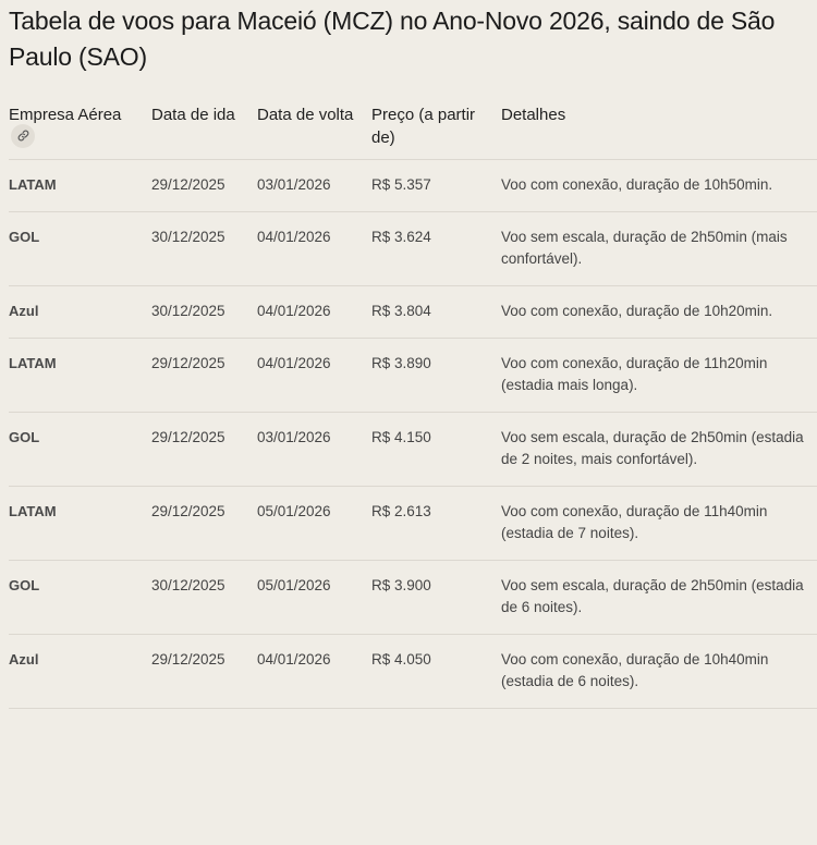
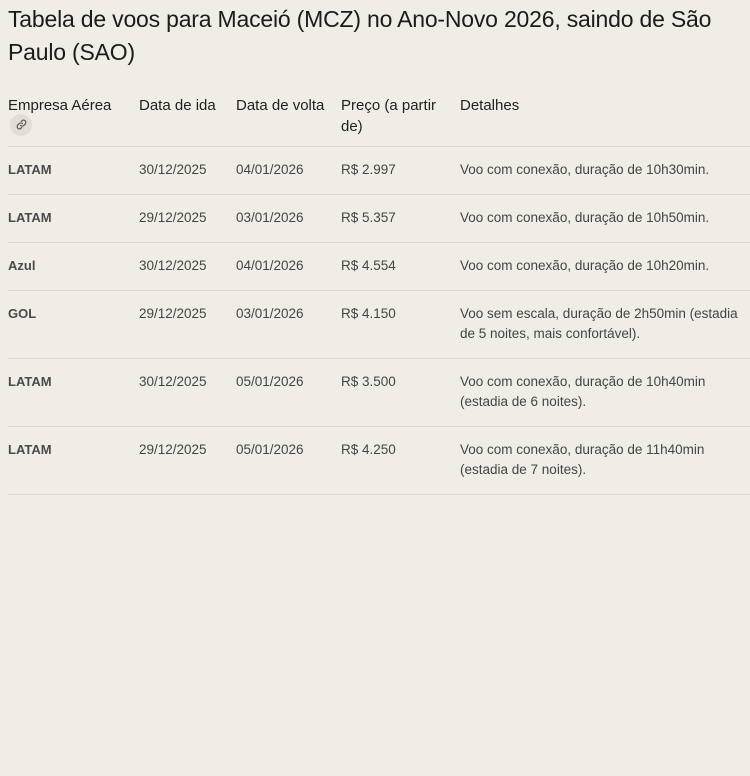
  Tabela de voos para Maceió (MCZ) no Ano-Novo 2026, saindo de São Paulo (SAO)
  Empresa Aérea	Data de ida	Data de volta	Preço (a partir de)	Detalhes
+ LATAM	30/12/2025	04/01/2026	R$ 2.997	Voo com conexão, duração de 10h30min.
  LATAM	29/12/2025	03/01/2026	R$ 5.357	Voo com conexão, duração de 10h50min.
- GOL	30/12/2025	04/01/2026	R$ 3.624	Voo sem escala, duração de 2h50min (mais confortável).
- Azul	30/12/2025	04/01/2026	R$ 3.804	Voo com conexão, duração de 10h20min.
+ Azul	30/12/2025	04/01/2026	R$ 4.554	Voo com conexão, duração de 10h20min.
- LATAM	29/12/2025	04/01/2026	R$ 3.890	Voo com conexão, duração de 11h20min (estadia mais longa).
- GOL	29/12/2025	03/01/2026	R$ 4.150	Voo sem escala, duração de 2h50min (estadia de 2 noites, mais confortável).
+ GOL	29/12/2025	03/01/2026	R$ 4.150	Voo sem escala, duração de 2h50min (estadia de 5 noites, mais confortável).
+ LATAM	30/12/2025	05/01/2026	R$ 3.500	Voo com conexão, duração de 10h40min (estadia de 6 noites).
- LATAM	29/12/2025	05/01/2026	R$ 2.613	Voo com conexão, duração de 11h40min (estadia de 7 noites).
+ LATAM	29/12/2025	05/01/2026	R$ 4.250	Voo com conexão, duração de 11h40min (estadia de 7 noites).
- GOL	30/12/2025	05/01/2026	R$ 3.900	Voo sem escala, duração de 2h50min (estadia de 6 noites).
- Azul	29/12/2025	04/01/2026	R$ 4.050	Voo com conexão, duração de 10h40min (estadia de 6 noites).
